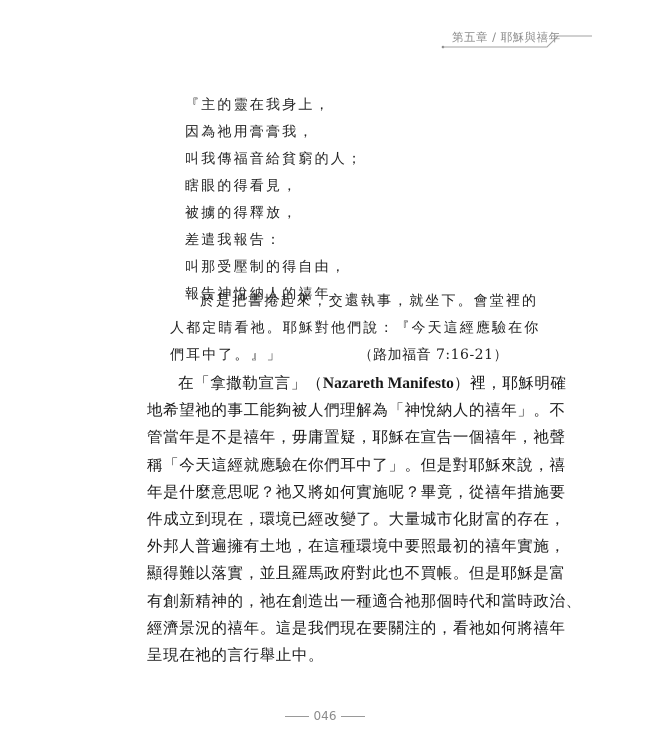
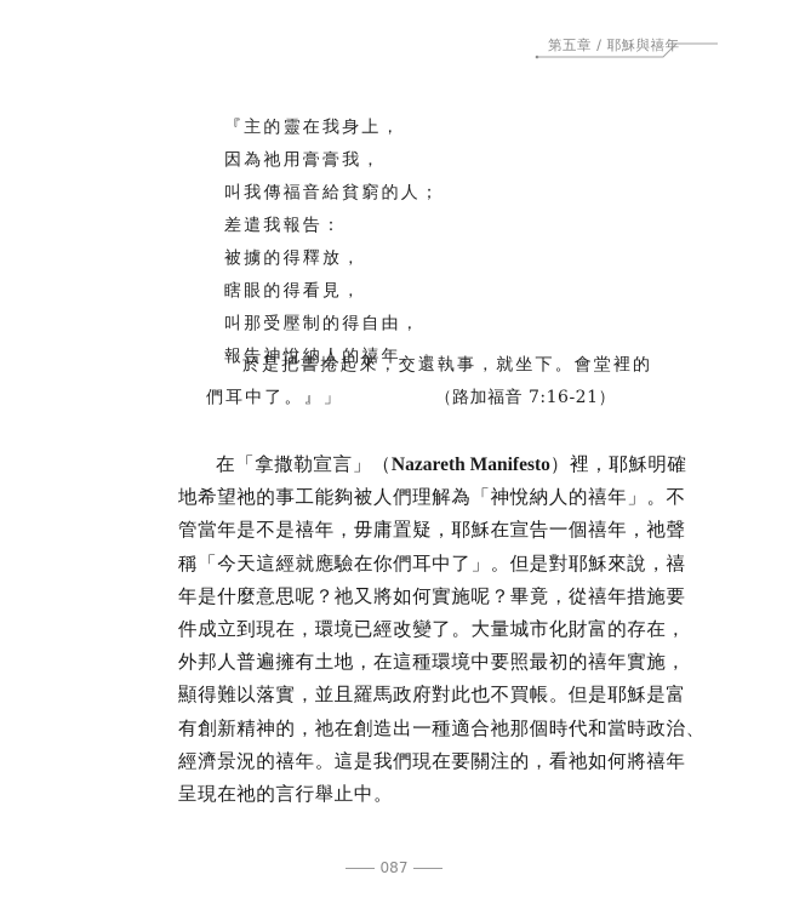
  第五章 / 耶穌與禧年
  『主的靈在我身上，
  因為祂用膏膏我，
  叫我傳福音給貧窮的人；
- 瞎眼的得看見，
+ 差遣我報告：
  被擄的得釋放，
- 差遣我報告：
+ 瞎眼的得看見，
  叫那受壓制的得自由，
  報告神悅納人的禧年。』
  於是把書捲起來，交還執事，就坐下。會堂裡的
- 人都定睛看祂。耶穌對他們說：『今天這經應驗在你
  們耳中了。』」
  （路加福音 7:16-21）
  在「拿撒勒宣言」（Nazareth Manifesto）裡，耶穌明確
  地希望祂的事工能夠被人們理解為「神悅納人的禧年」。不
  管當年是不是禧年，毋庸置疑，耶穌在宣告一個禧年，祂聲
  稱「今天這經就應驗在你們耳中了」。但是對耶穌來說，禧
  年是什麼意思呢？祂又將如何實施呢？畢竟，從禧年措施要
  件成立到現在，環境已經改變了。大量城市化財富的存在，
  外邦人普遍擁有土地，在這種環境中要照最初的禧年實施，
  顯得難以落實，並且羅馬政府對此也不買帳。但是耶穌是富
  有創新精神的，祂在創造出一種適合祂那個時代和當時政治、
  經濟景況的禧年。這是我們現在要關注的，看祂如何將禧年
  呈現在祂的言行舉止中。
- 046
+ 087
